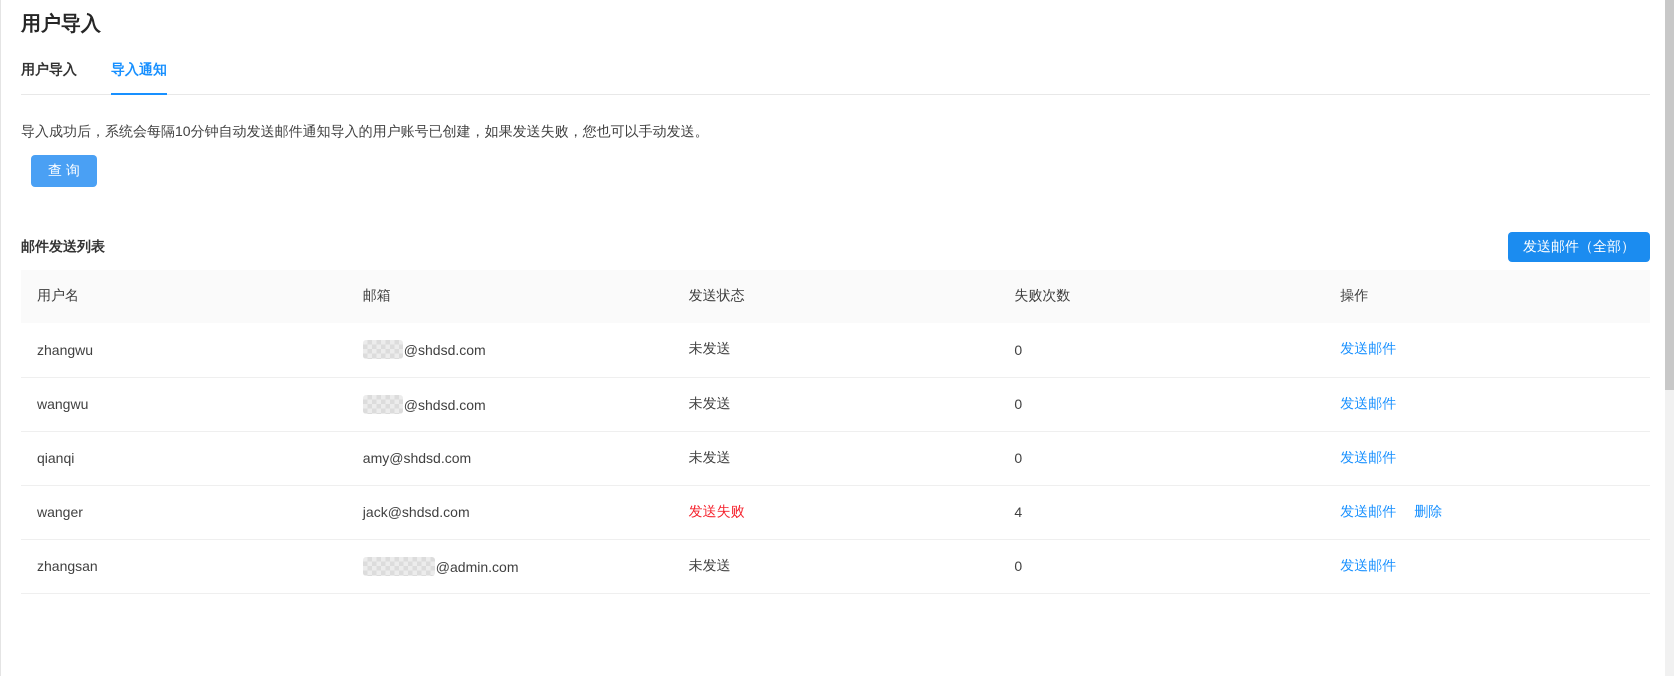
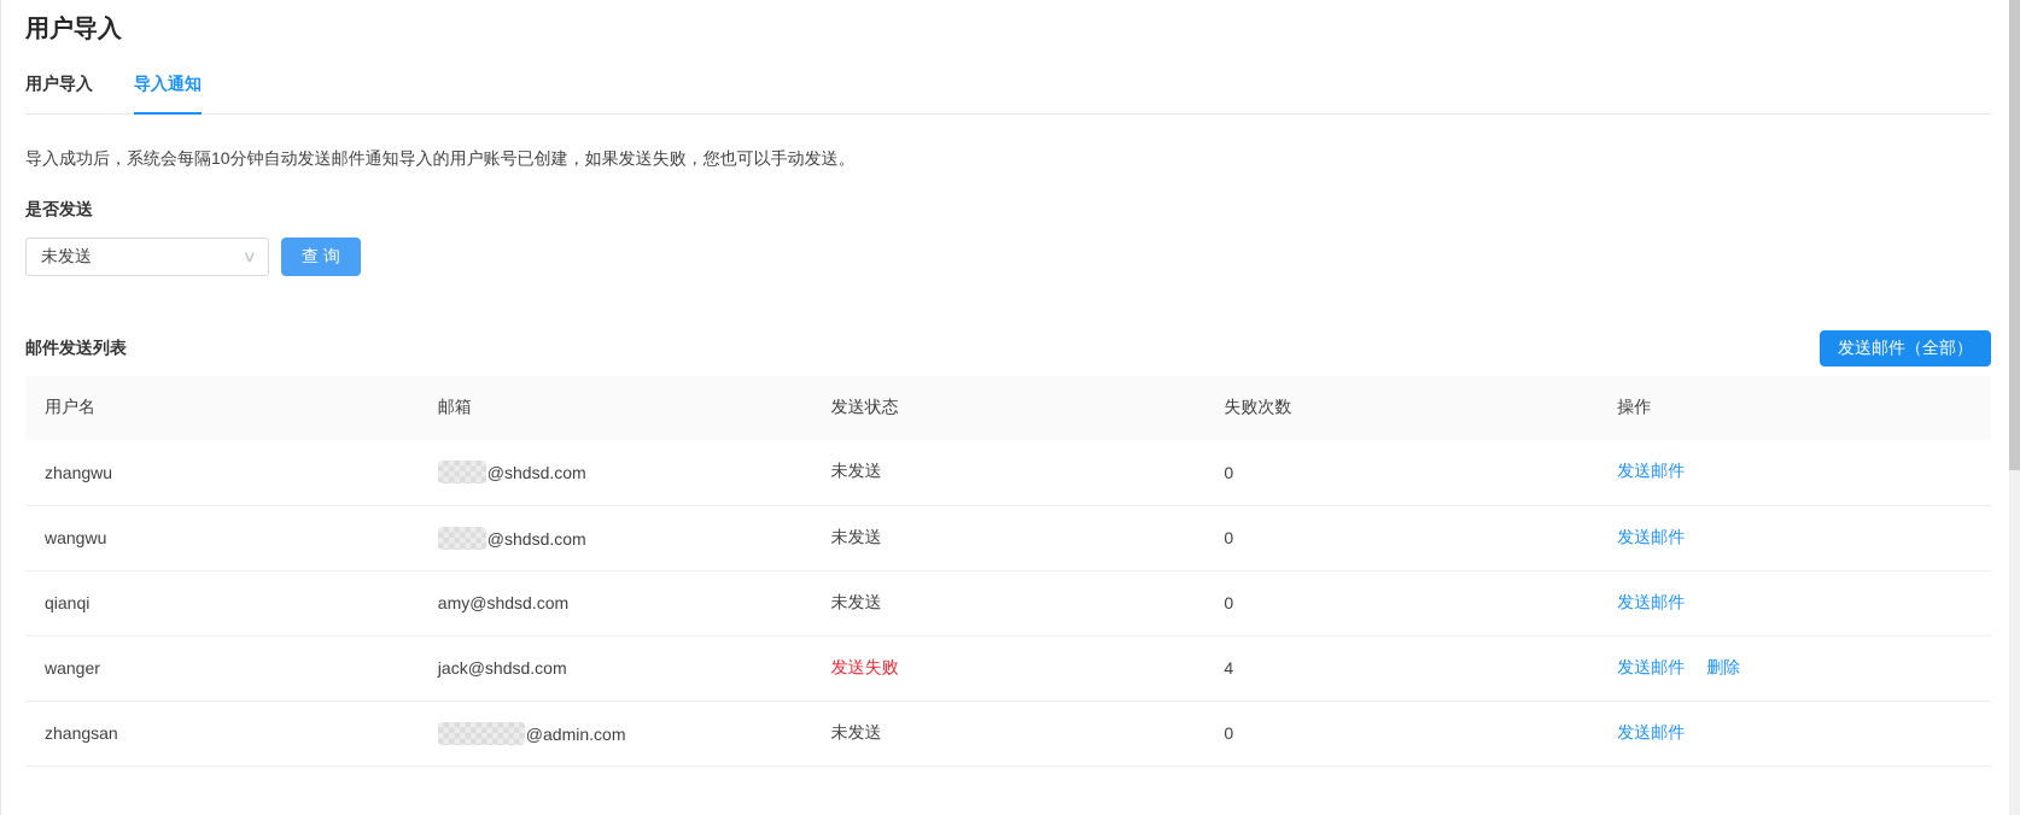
  用户导入
  用户导入
  导入通知
  导入成功后，系统会每隔10分钟自动发送邮件通知导入的用户账号已创建，如果发送失败，您也可以手动发送。
+ 是否发送
+ 未发送
+ ∨
  查 询
  邮件发送列表
  发送邮件（全部）
  用户名	邮箱	发送状态	失败次数	操作
  zhangwu	@shdsd.com	未发送	0	发送邮件
  wangwu	@shdsd.com	未发送	0	发送邮件
  qianqi	amy@shdsd.com	未发送	0	发送邮件
  wanger	jack@shdsd.com	发送失败	4	发送邮件 删除
  zhangsan	@admin.com	未发送	0	发送邮件
